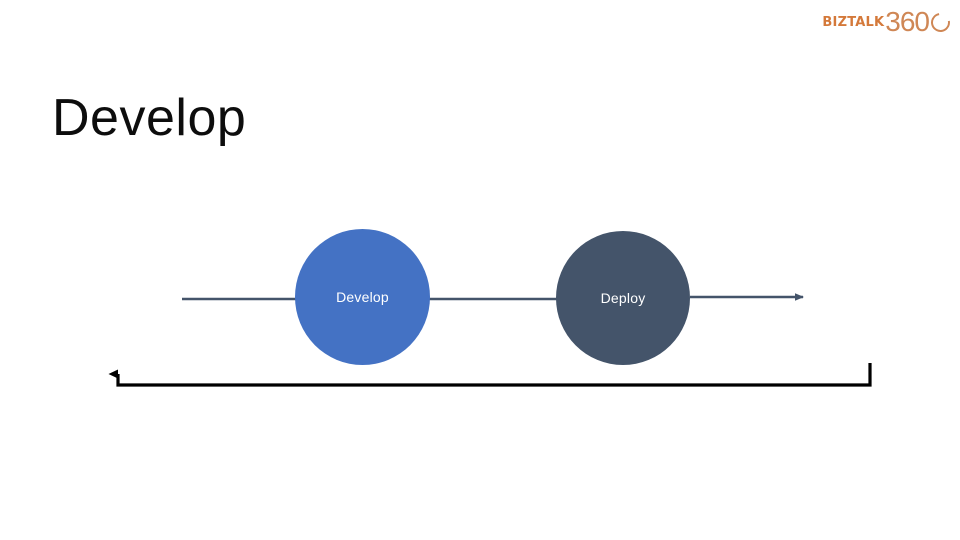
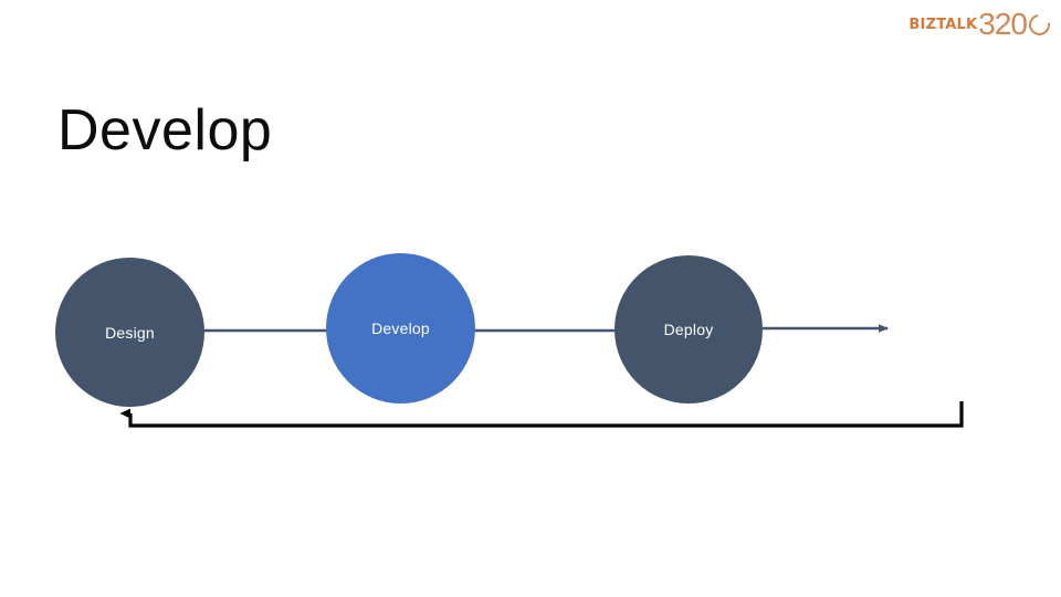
  BIZTALK
- 360
+ 320
  Develop
+ Design
  Develop
  Deploy
